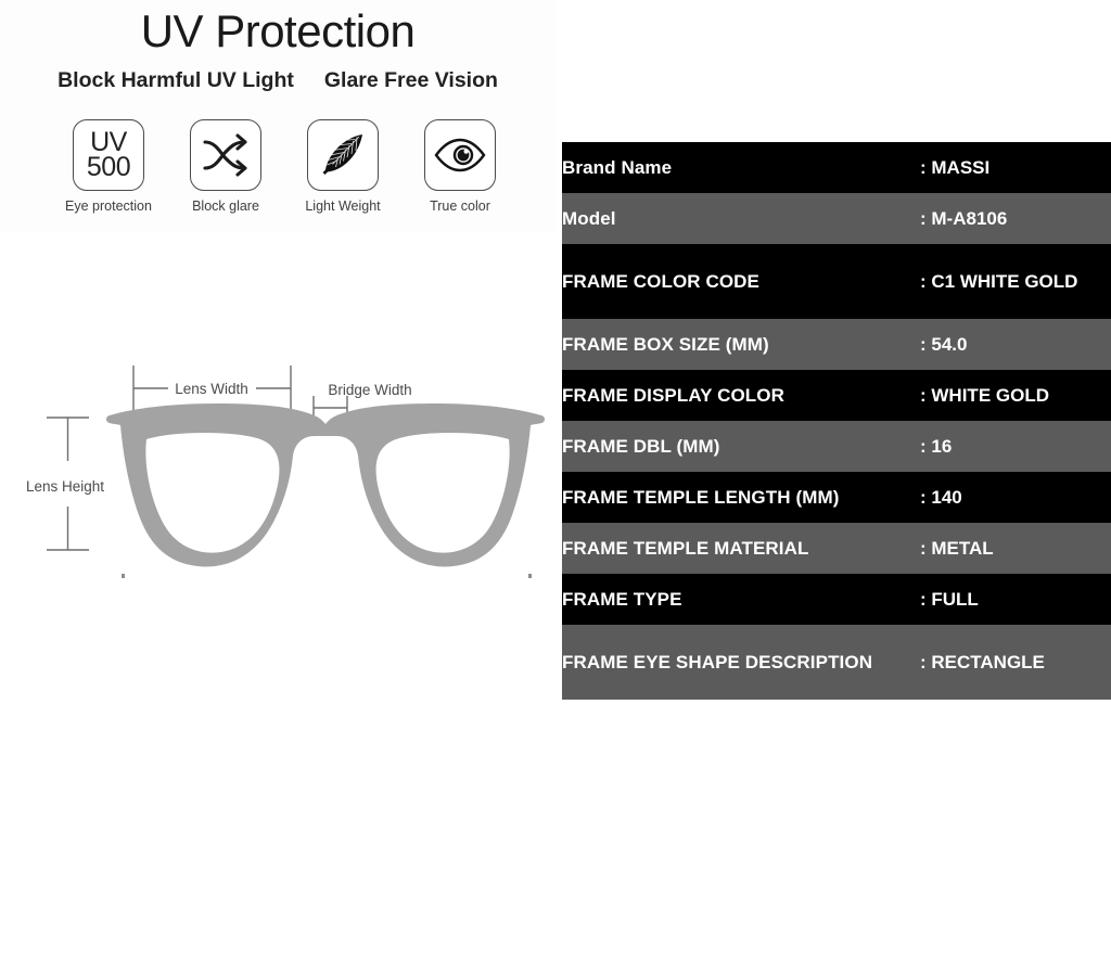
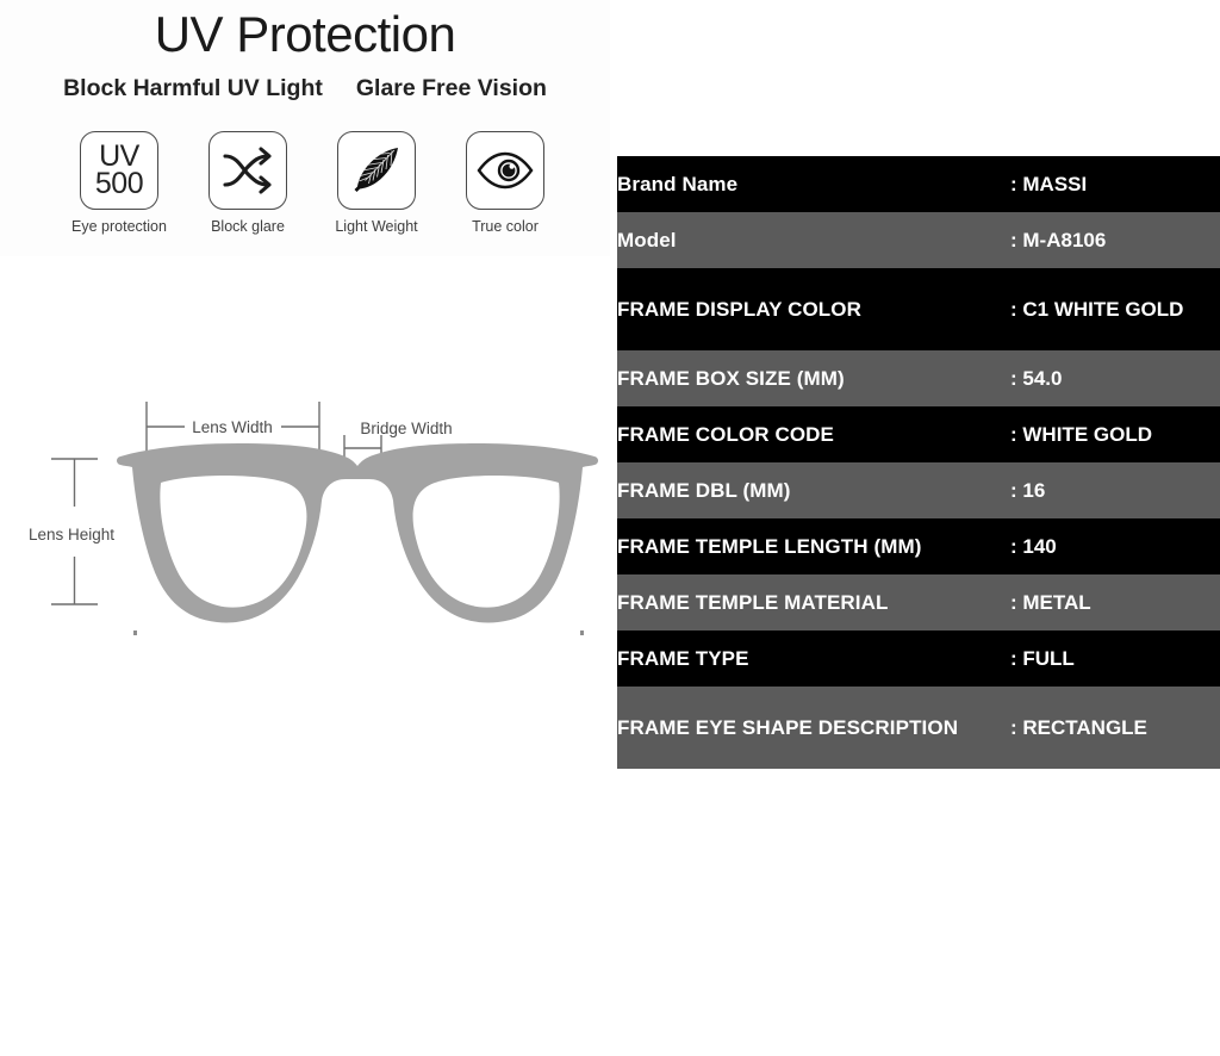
  UV Protection
  Block Harmful UV Light
  Glare Free Vision
  UV
  500
  Eye protection
  Block glare
  Light Weight
  True color
  Lens Width
  Bridge Width
  Lens Height
  Brand Name	: MASSI
  Model	: M-A8106
- FRAME COLOR CODE	: C1 WHITE GOLD
+ FRAME DISPLAY COLOR	: C1 WHITE GOLD
  FRAME BOX SIZE (MM)	: 54.0
- FRAME DISPLAY COLOR	: WHITE GOLD
+ FRAME COLOR CODE	: WHITE GOLD
  FRAME DBL (MM)	: 16
  FRAME TEMPLE LENGTH (MM)	: 140
  FRAME TEMPLE MATERIAL	: METAL
  FRAME TYPE	: FULL
  FRAME EYE SHAPE DESCRIPTION	: RECTANGLE
